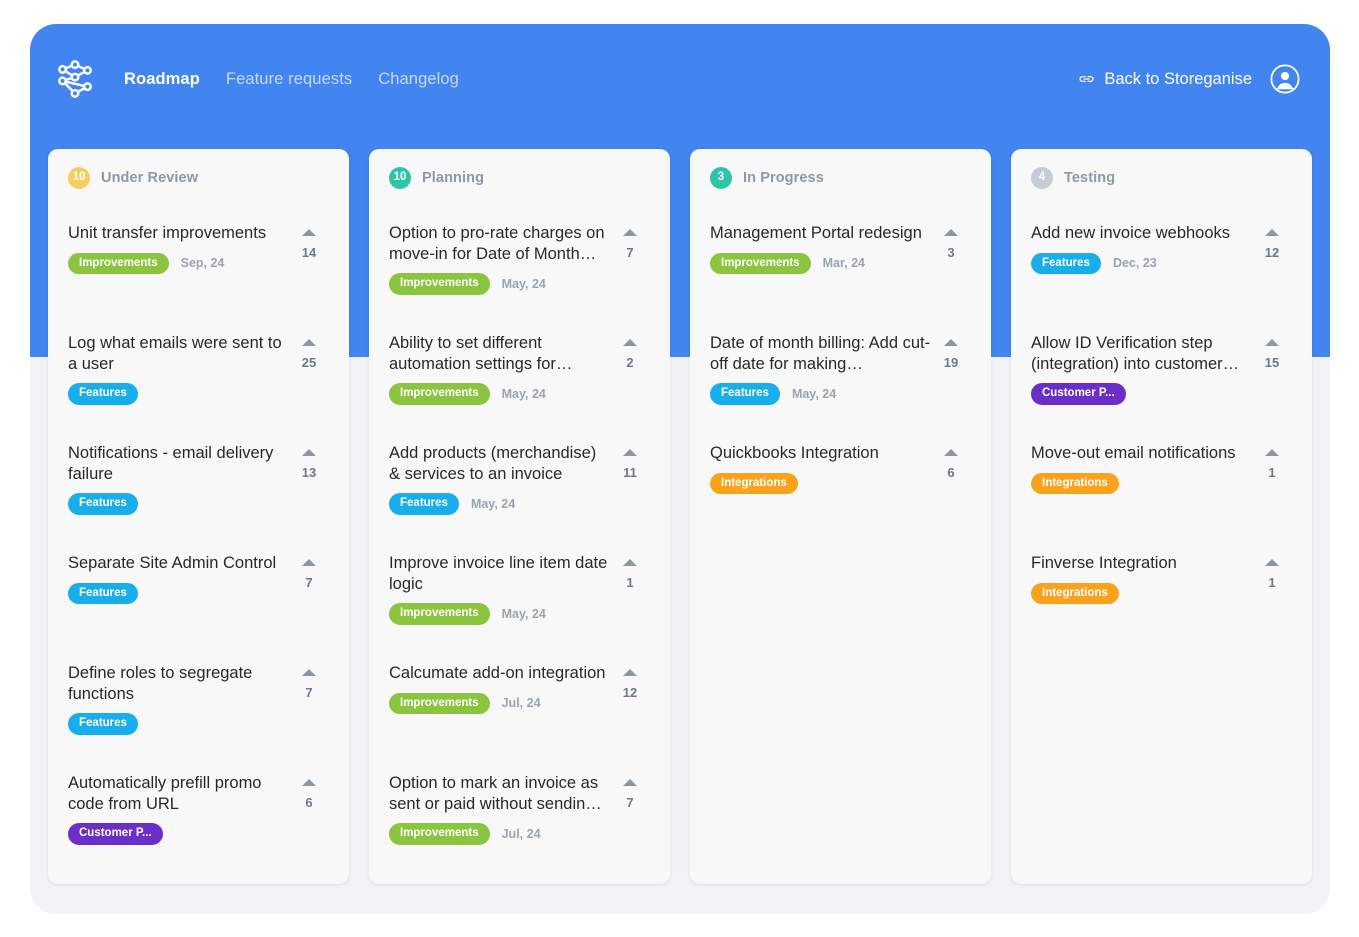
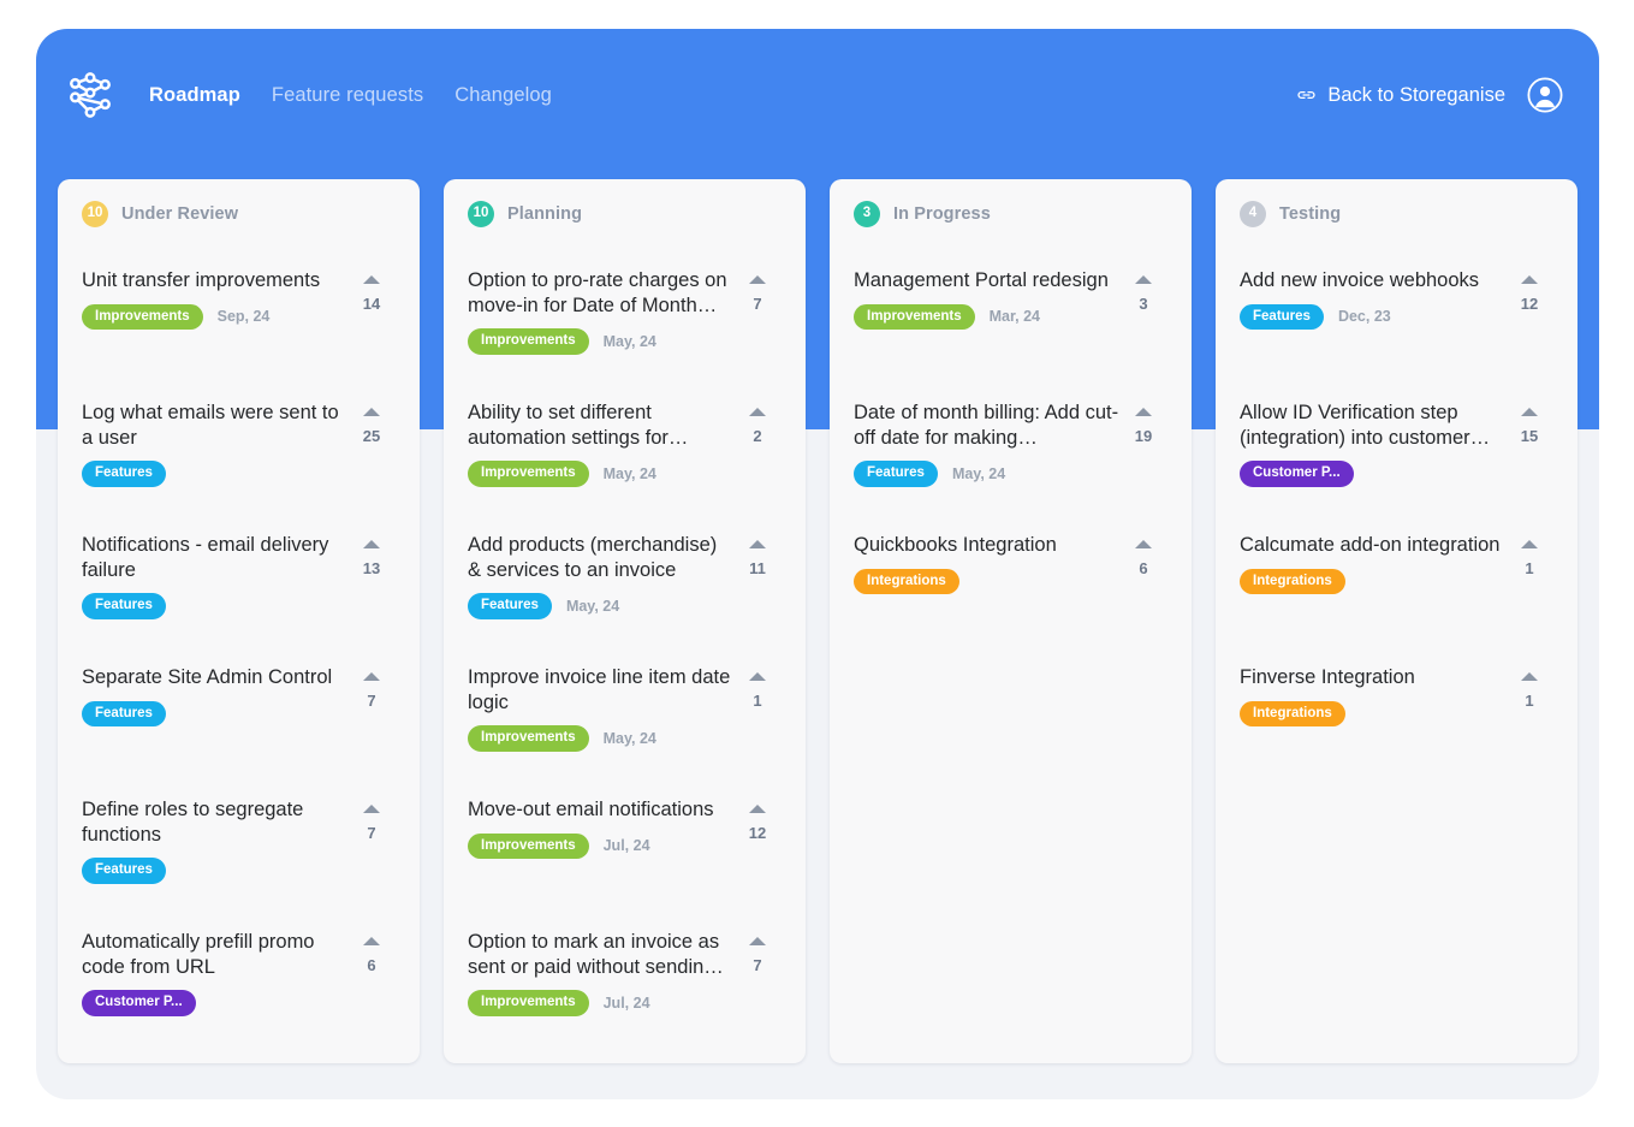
  Roadmap
  Feature requests
  Changelog
  Back to Storeganise
  10
  Under Review
  Unit transfer improvements
  Improvements
  Sep, 24
  14
  Log what emails were sent to a user
  Features
  25
  Notifications - email delivery failure
  Features
  13
  Separate Site Admin Control
  Features
  7
  Define roles to segregate functions
  Features
  7
  Automatically prefill promo code from URL
  Customer P...
  6
  10
  Planning
  Option to pro-rate charges on move-in for Date of Month…
  Improvements
  May, 24
  7
  Ability to set different automation settings for…
  Improvements
  May, 24
  2
  Add products (merchandise) & services to an invoice
  Features
  May, 24
  11
  Improve invoice line item date logic
  Improvements
  May, 24
  1
- Calcumate add-on integration
+ Move-out email notifications
  Improvements
  Jul, 24
  12
  Option to mark an invoice as sent or paid without sending
  Improvements
  Jul, 24
  7
  3
  In Progress
  Management Portal redesign
  Improvements
  Mar, 24
  3
  Date of month billing: Add cut-off date for making
  Features
  May, 24
  19
  Quickbooks Integration
  Integrations
  6
  4
  Testing
  Add new invoice webhooks
  Features
  Dec, 23
  12
  Allow ID Verification step (integration) into customer…
  Customer P...
  15
- Move-out email notifications
+ Calcumate add-on integration
  Integrations
  1
  Finverse Integration
  Integrations
  1
